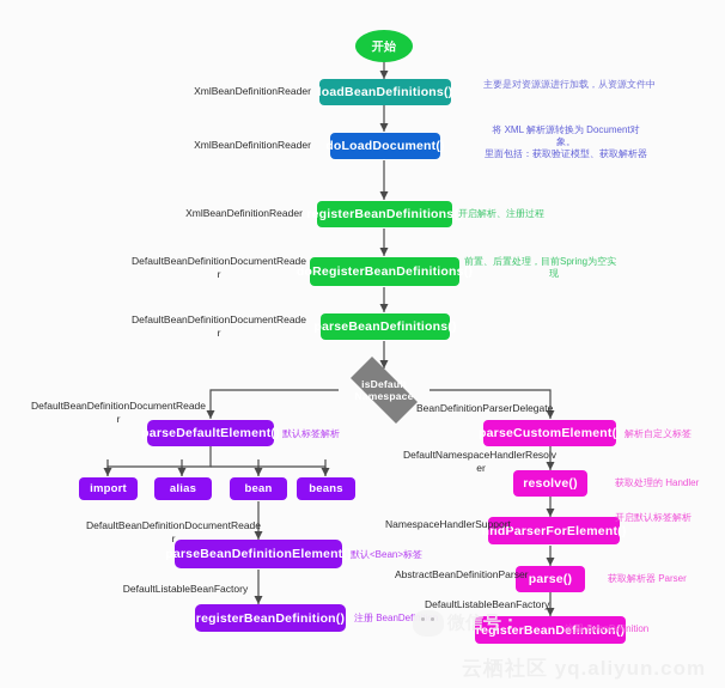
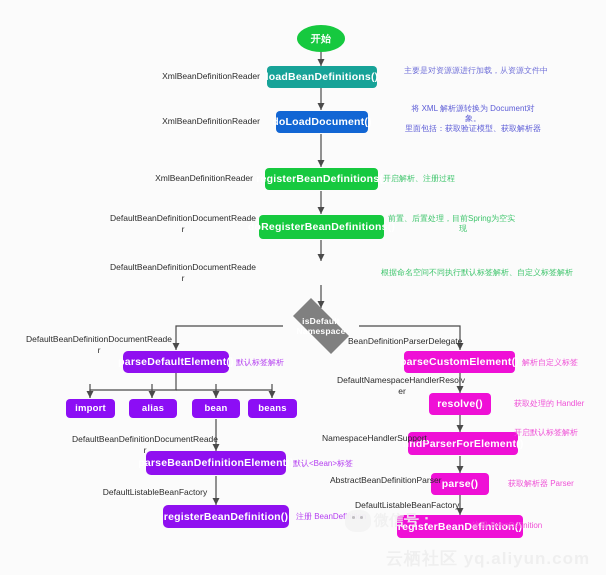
  开始
  loadBeanDefinitions()
  XmlBeanDefinitionReader
  主要是对资源源进行加载，从资源文件中
  doLoadDocument()
  XmlBeanDefinitionReader
  将 XML 解析源转换为 Document对
  象。
  里面包括：获取验证模型、获取解析器
  registerBeanDefinitions()
  XmlBeanDefinitionReader
  开启解析、注册过程
  doRegisterBeanDefinitions()
  DefaultBeanDefinitionDocumentReade
  r
  前置、后置处理，目前Spring为空实
  现
- parseBeanDefinitions()
  DefaultBeanDefinitionDocumentReade
  r
+ 根据命名空间不同执行默认标签解析、自定义标签解析
  isDefault
  Namespace
  parseDefaultElement()
  DefaultBeanDefinitionDocumentReade
  r
  默认标签解析
  import
  alias
  bean
  beans
  parseBeanDefinitionElement()
  DefaultBeanDefinitionDocumentReade
  r
  默认<Bean>标签
  registerBeanDefinition()
  DefaultListableBeanFactory
  parseCustomElement()
  BeanDefinitionParserDelegate
  解析自定义标签
  resolve()
  DefaultNamespaceHandlerResolv
  er
  获取处理的 Handler
  findParserForElement()
  NamespaceHandlerSupport
  开启默认标签解析
  parse()
  AbstractBeanDefinitionParser
  获取解析器 Parser
  registerBeanDefinition()
  DefaultListableBeanFactory
  注册 BeanDefinition
  微信号：
